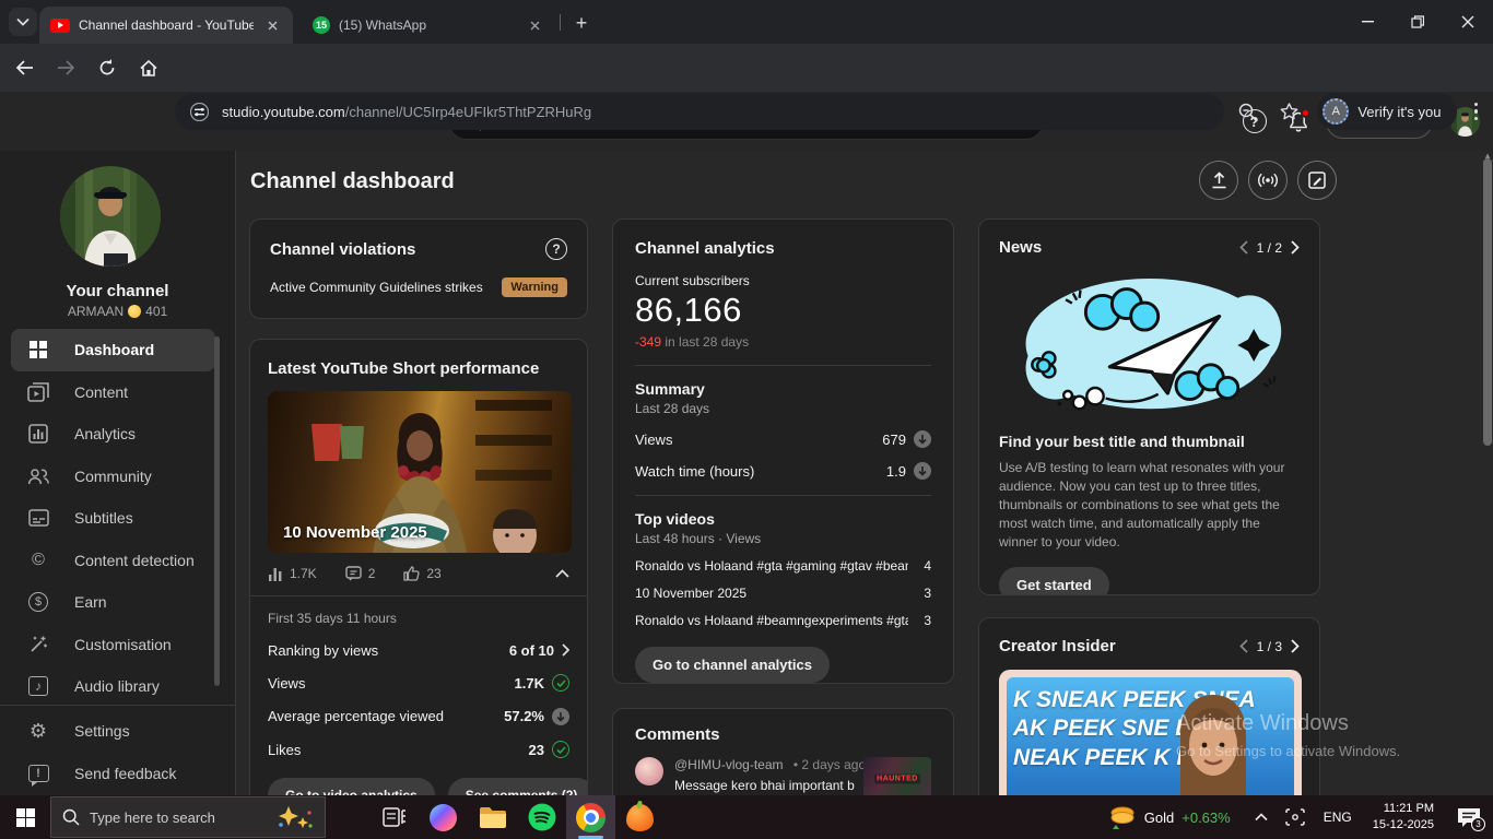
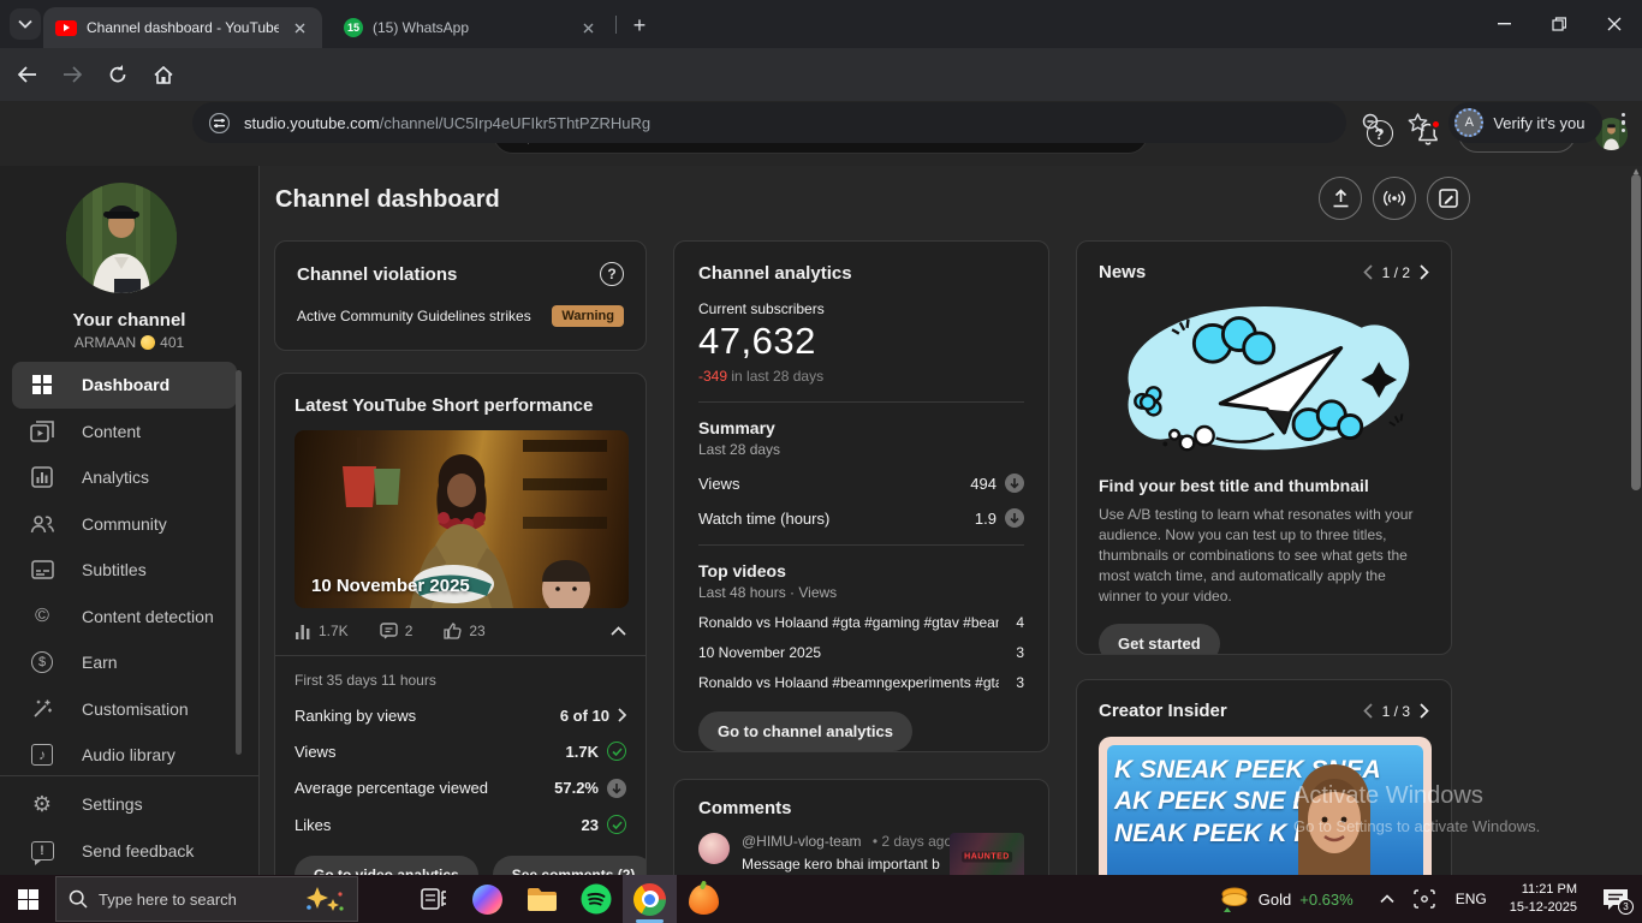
  Channel dashboard - YouTube
  15
  (15) WhatsApp
  +
  studio.youtube.com
  /channel/UC5Irp4eUFIkr5ThtPZRHuRg
  A
  Verify it's you
  ?
  Your channel
  ARMAAN
  401
  Dashboard
  Content
  Analytics
  Community
  Subtitles
  ©
  Content detection
  $
  Earn
  Customisation
  ♪
  Audio library
  ⚙
  Settings
  !
  Send feedback
  Channel dashboard
  ▲
  Channel violations
  ?
  Active Community Guidelines strikes
  Warning
  Latest YouTube Short performance
  10 November 2025
  1.7K
  2
  23
  First 35 days 11 hours
  Ranking by views
  6 of 10
  Views
  1.7K
  Average percentage viewed
  57.2%
  Likes
  23
  Channel analytics
  Current subscribers
- 86,166
+ 47,632
  -349 in last 28 days
  Summary
  Last 28 days
  Views
- 679
+ 494
  Watch time (hours)
  1.9
  Top videos
  Last 48 hours · Views
  Ronaldo vs Holaand #gta #gaming #gtav #bea
  4
  10 November 2025
  3
  Ronaldo vs Holaand #beamngexperiments #gt
  3
  Go to channel analytics
  Comments
  @HIMU-vlog-team • 2 days ago
  Message kero bhai important b
  News
  1 / 2
  Find your best title and thumbnail
  Use A/B testing to learn what resonates with your audience. Now you can test up to three titles, thumbnails or combinations to see what gets the most watch time, and automatically apply the winner to your video.
  Get started
  Creator Insider
  1 / 3
  K SNEAK PEEKEA
  AK PEEK SNE
  NEAK PEEK K
  Activate Windows
  Go to Settings to activate Windows.
  Type here to search
  Gold
  +0.63%
  ENG
  11:21 PM
  15-12-2025
  3
